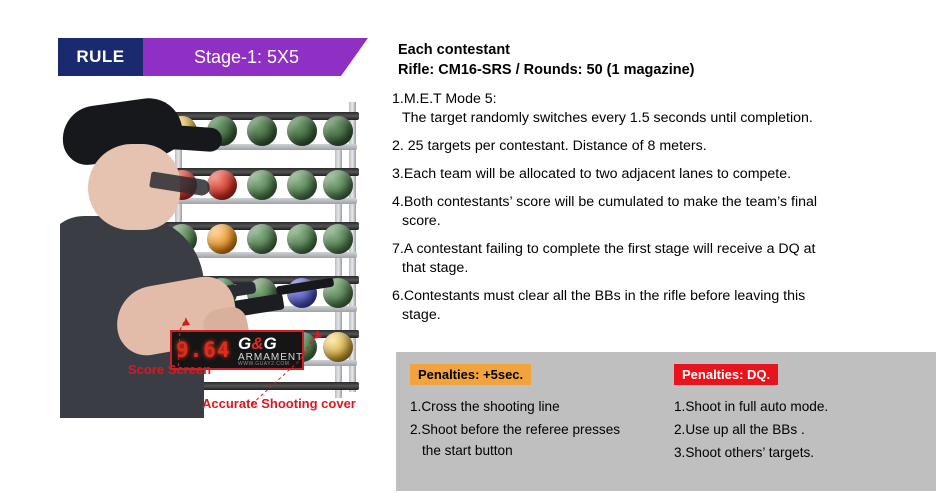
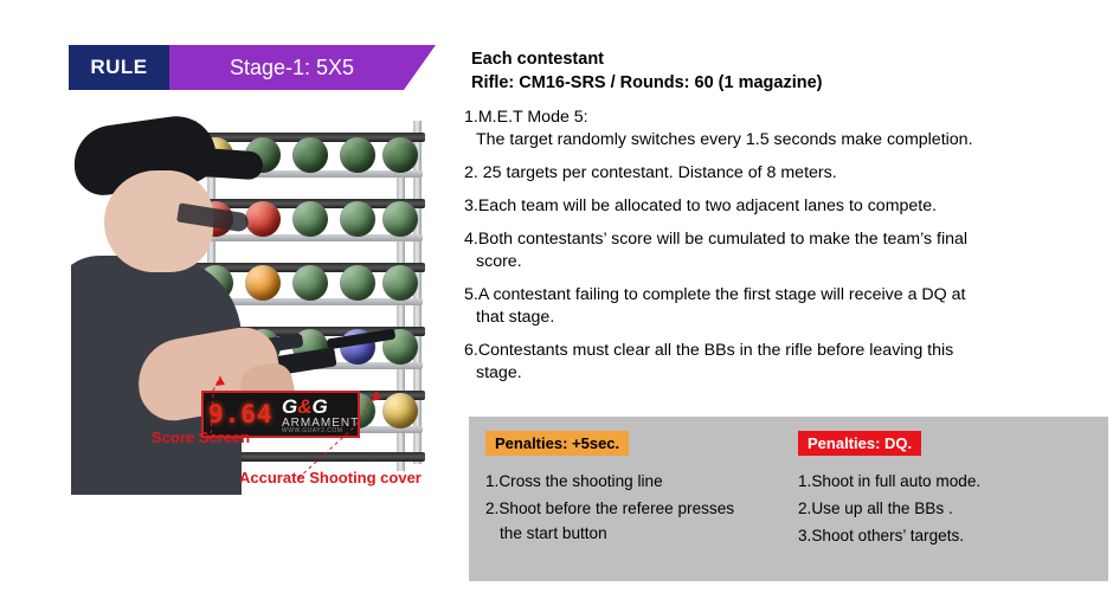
  RULE
  Stage-1: 5X5
  9.64
  G&G
  ARMAMENT
  Score Screen
  Accurate Shooting cover
  Each contestant
- Rifle: CM16-SRS / Rounds: 50 (1 magazine)
+ Rifle: CM16-SRS / Rounds: 60 (1 magazine)
  1.M.E.T Mode 5:
- The target randomly switches every 1.5 seconds until completion.
+ The target randomly switches every 1.5 seconds make completion.
  2. 25 targets per contestant. Distance of 8 meters.
  3.Each team will be allocated to two adjacent lanes to compete.
  4.Both contestants’ score will be cumulated to make the team’s final
  score.
- 7.A contestant failing to complete the first stage will receive a DQ at
+ 5.A contestant failing to complete the first stage will receive a DQ at
  that stage.
  6.Contestants must clear all the BBs in the rifle before leaving this
  stage.
  Penalties: +5sec.
  Penalties: DQ.
  1.Cross the shooting line
  2.Shoot before the referee presses
  the start button
  1.Shoot in full auto mode.
  2.Use up all the BBs .
  3.Shoot others’ targets.
